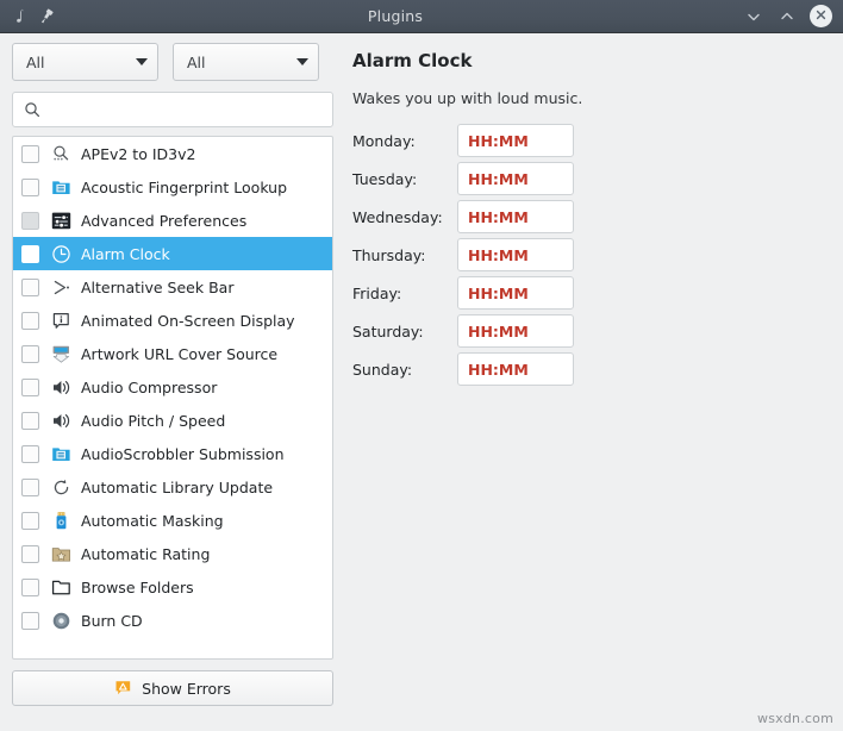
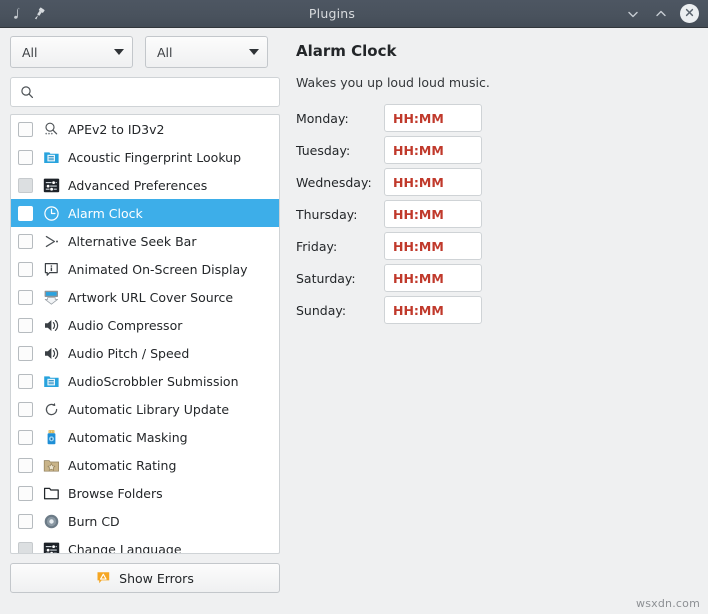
  Plugins
  All
  All
  APEv2 to ID3v2
  Acoustic Fingerprint Lookup
  Advanced Preferences
  Alarm Clock
  Alternative Seek Bar
  Animated On-Screen Display
  Artwork URL Cover Source
  Audio Compressor
  Audio Pitch / Speed
  AudioScrobbler Submission
  Automatic Library Update
  Automatic Masking
  Automatic Rating
  Browse Folders
  Burn CD
+ Change Language
  Show Errors
  Alarm Clock
- Wakes you up with loud music.
+ Wakes you up loud loud music.
  Monday:
  HH:MM
  Tuesday:
  HH:MM
  Wednesday:
  HH:MM
  Thursday:
  HH:MM
  Friday:
  HH:MM
  Saturday:
  HH:MM
  Sunday:
  HH:MM
  wsxdn.com
